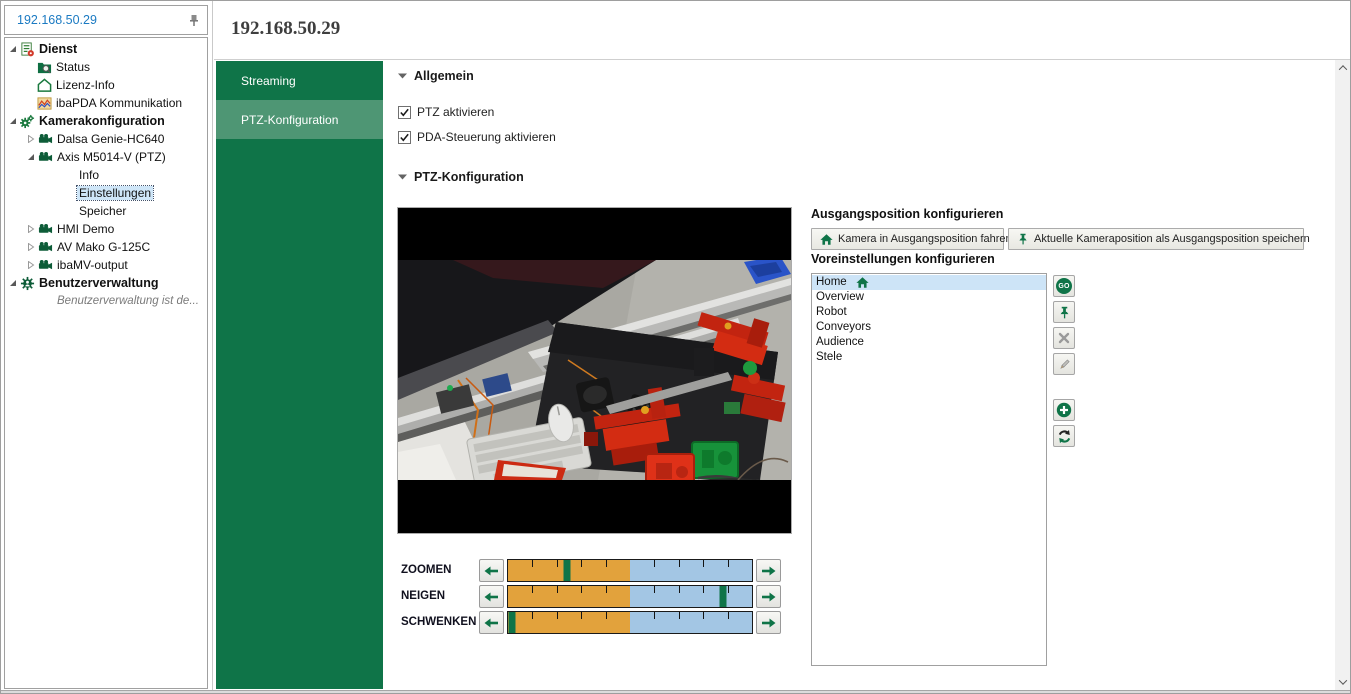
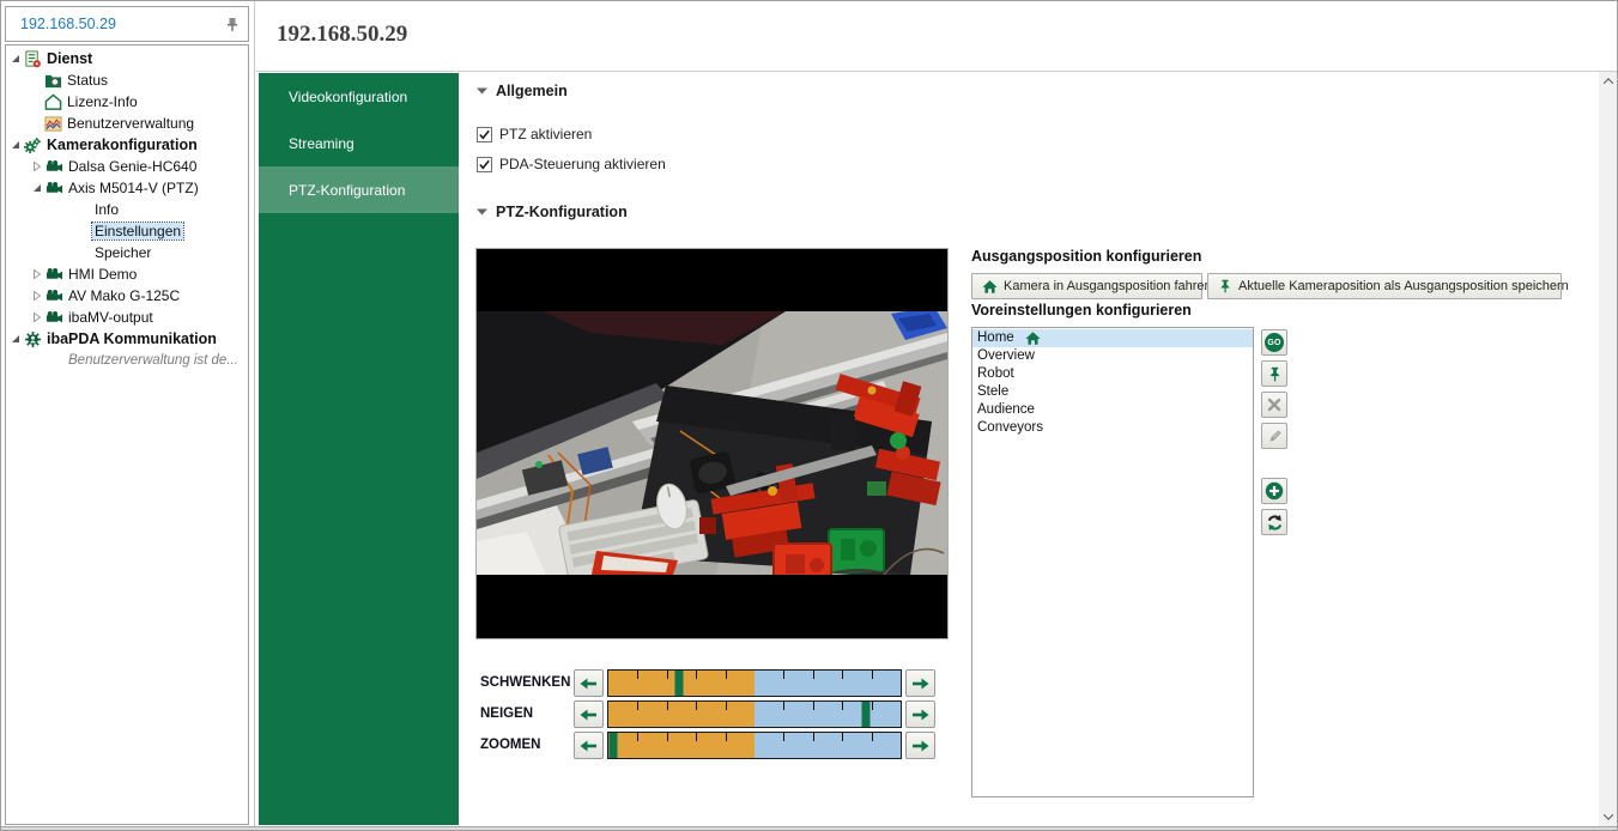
  192.168.50.29
  Dienst
  Status
  Lizenz-Info
- ibaPDA Kommunikation
+ Benutzerverwaltung
  Kamerakonfiguration
  Dalsa Genie-HC640
  Axis M5014-V (PTZ)
  Info
  Einstellungen
  Speicher
  HMI Demo
  AV Mako G-125C
  ibaMV-output
- Benutzerverwaltung
+ ibaPDA Kommunikation
  Benutzerverwaltung ist de...
  192.168.50.29
+ Videokonfiguration
  Streaming
  PTZ-Konfiguration
  Allgemein
  PTZ aktivieren
  PDA-Steuerung aktivieren
  PTZ-Konfiguration
- ZOOMEN
+ SCHWENKEN
  NEIGEN
- SCHWENKEN
+ ZOOMEN
  Ausgangsposition konfigurieren
  Kamera in Ausgangsposition fahre
  Aktuelle Kameraposition als Ausgangsposition speichern
  Voreinstellungen konfigurieren
  Home
  Overview
  Robot
- Conveyors
+ Stele
  Audience
- Stele
+ Conveyors
